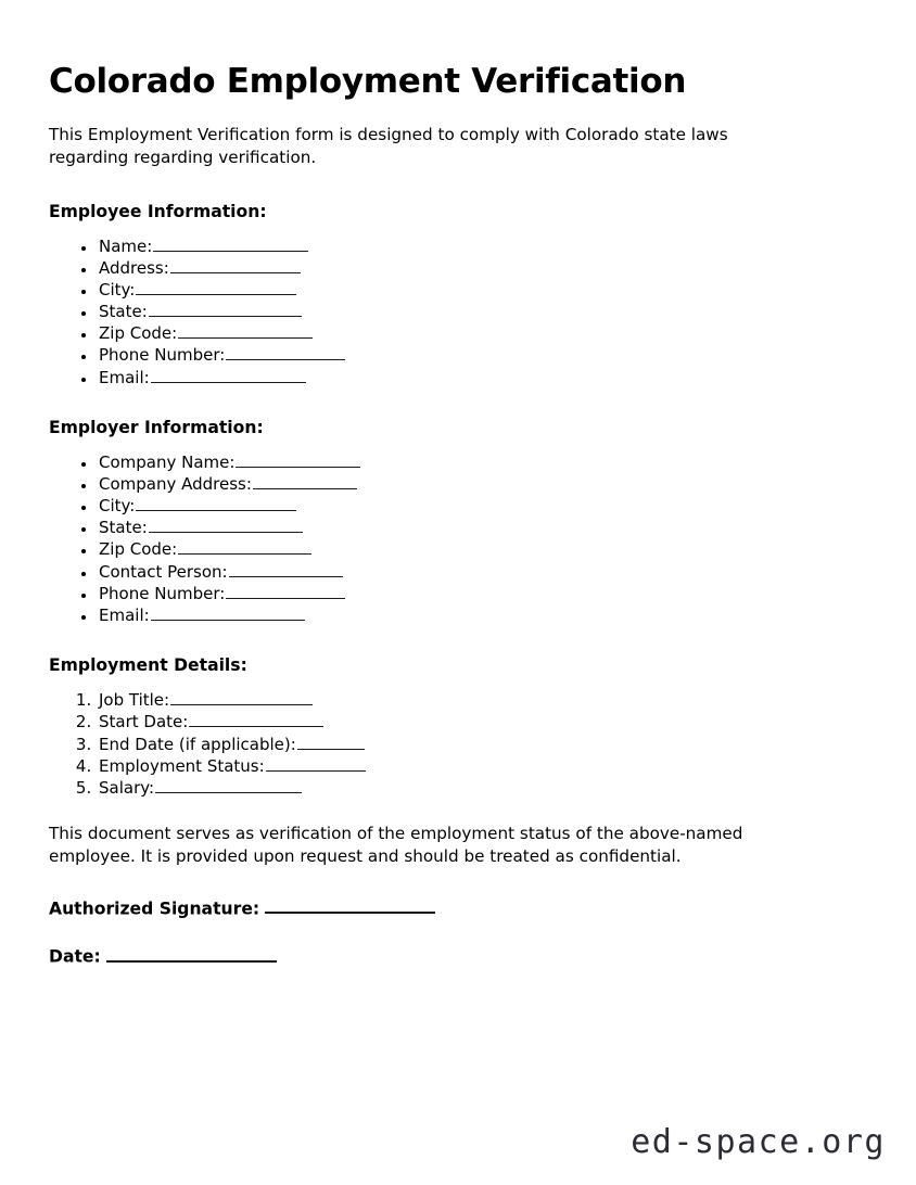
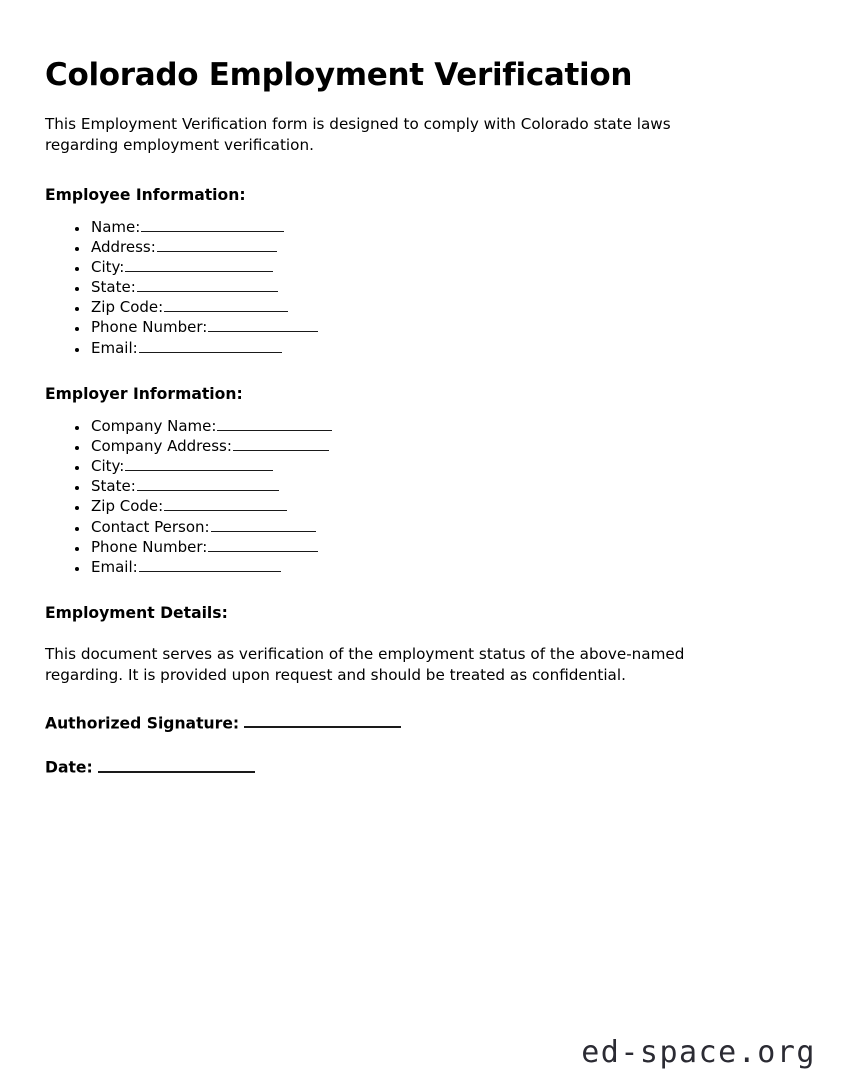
  Colorado Employment Verification
- This Employment Verification form is designed to comply with Colorado state laws regarding regarding verification.
+ This Employment Verification form is designed to comply with Colorado state laws regarding employment verification.
  Employee Information:
  Name:
  Address:
  City:
  State:
  Zip Code:
  Phone Number:
  Email:
  Employer Information:
  Company Name:
  Company Address:
  City:
  State:
  Zip Code:
  Contact Person:
  Phone Number:
  Email:
  Employment Details:
- Job Title:
- Start Date:
- End Date (if applicable):
- Employment Status:
- Salary:
- This document serves as verification of the employment status of the above-named employee. It is provided upon request and should be treated as confidential.
+ This document serves as verification of the employment status of the above-named regarding. It is provided upon request and should be treated as confidential.
  Authorized Signature:
  Date:
  ed-space.org
